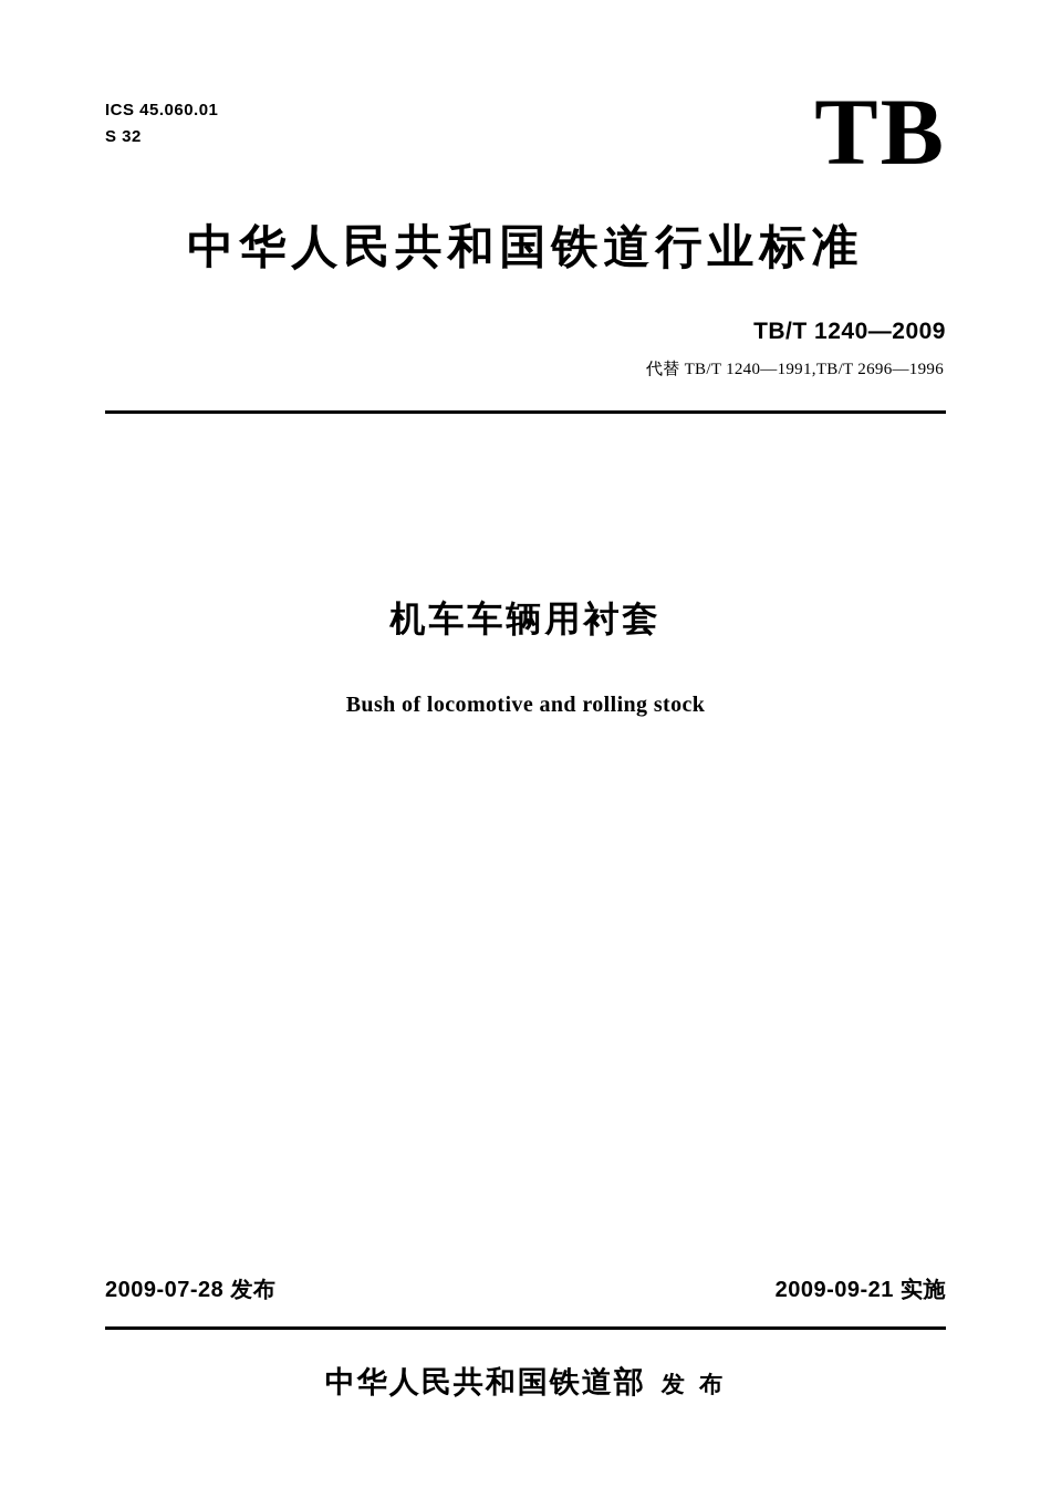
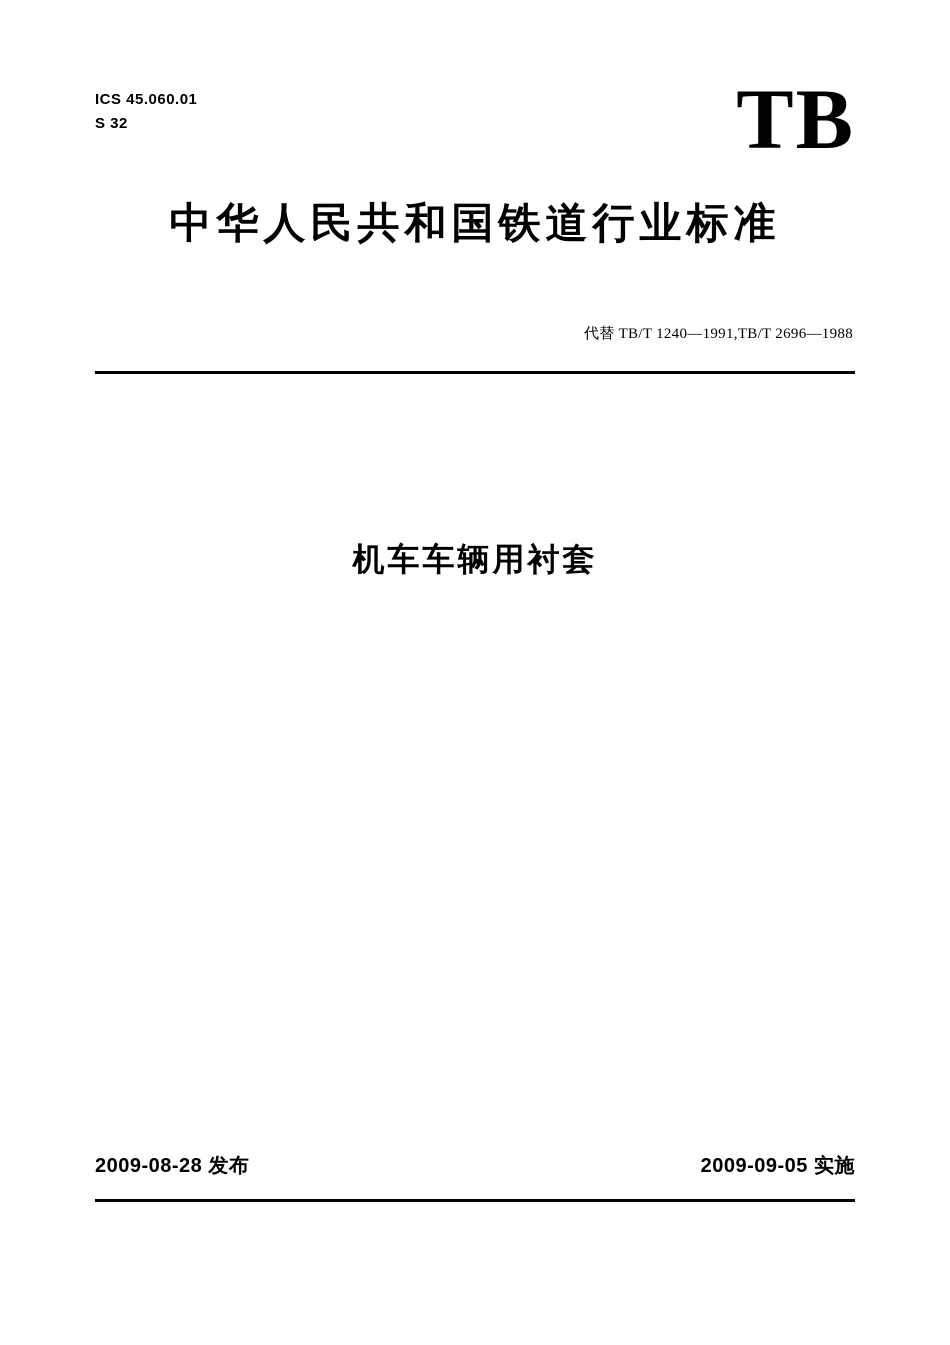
  ICS 45.060.01
  S 32
  TB
  中华人民共和国铁道行业标准
- TB/T 1240—2009
- 代替 TB/T 1240—1991,TB/T 2696—1996
+ 代替 TB/T 1240—1991,TB/T 2696—1988
  机车车辆用衬套
- Bush of locomotive and rolling stock
- 2009-07-28 发布
+ 2009-08-28 发布
- 2009-09-21 实施
+ 2009-09-05 实施
- 中华人民共和国铁道部 发 布
